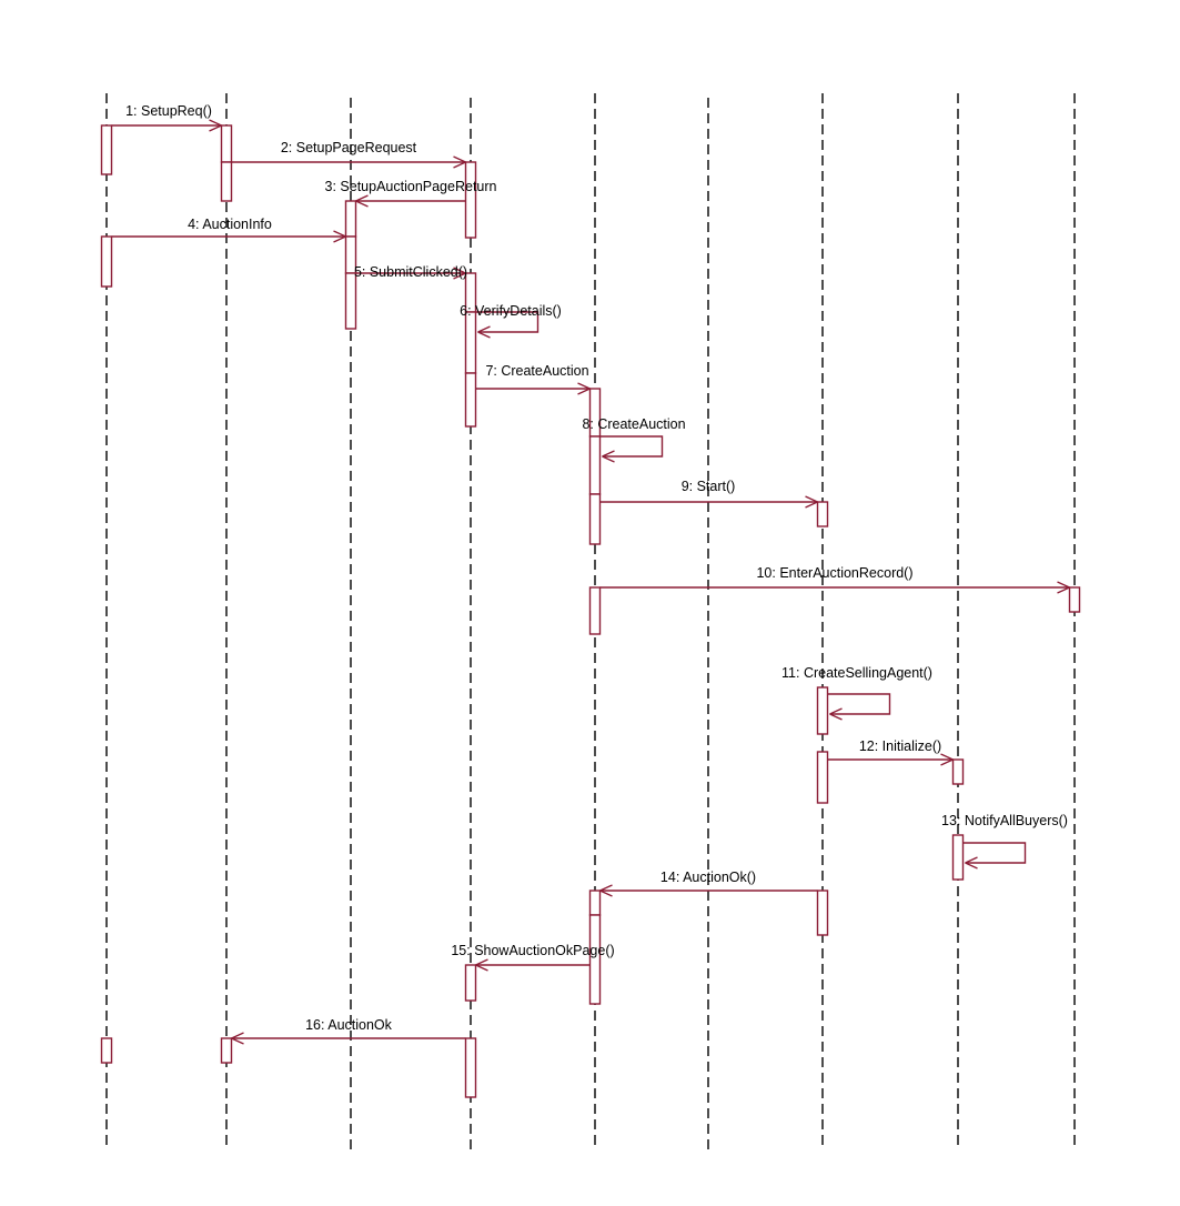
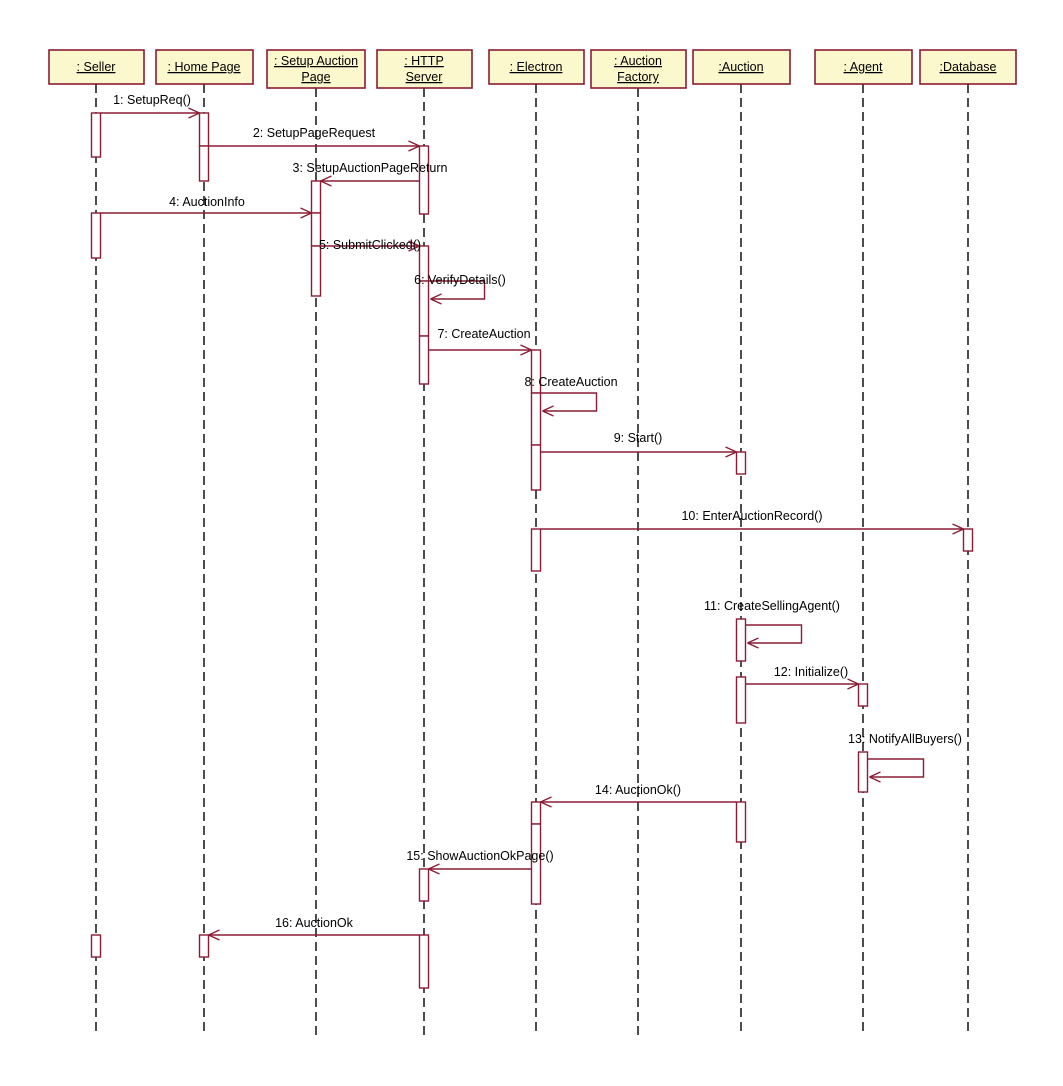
  1: SetupReq()
  2: SetupPageRequest
  3: SetupAuctionPageReturn
  4: AuctionInfo
  5: SubmitClicked()
  6: VerifyDetails()
  7: CreateAuction
  8: CreateAuction
  9: Start()
  10: EnterAuctionRecord()
  11: CreateSellingAgent()
  12: Initialize()
  13: NotifyAllBuyers()
  14: AuctionOk()
  15: ShowAuctionOkPage()
  16: AuctionOk
+ : Seller
+ : Home Page
+ : Setup Auction
+ Page
+ : HTTP
+ Server
+ : Electron
+ : Auction
+ Factory
+ :Auction
+ : Agent
+ :Database
